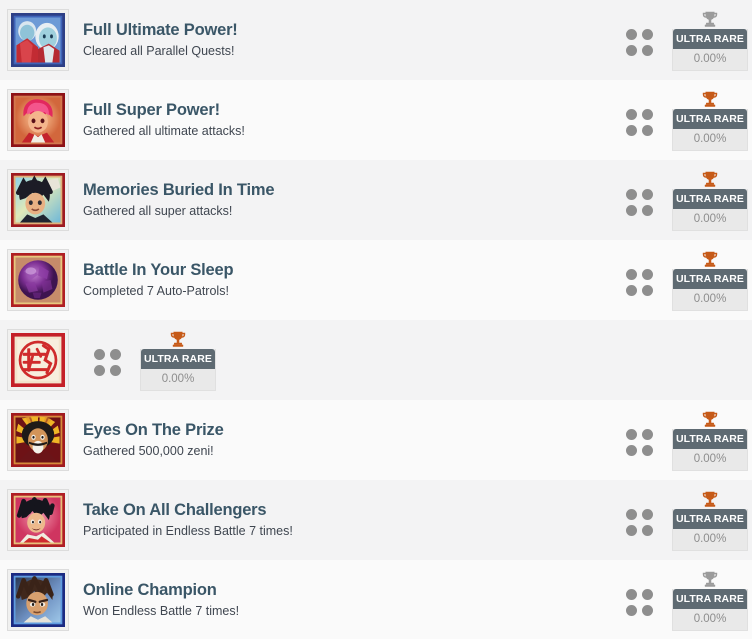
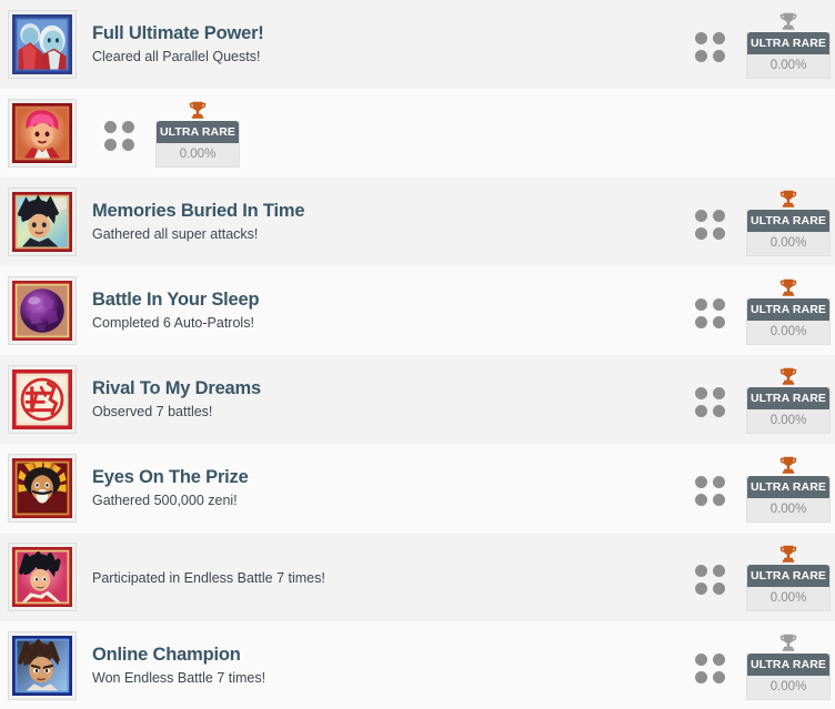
  Full Ultimate Power!
  Cleared all Parallel Quests!
  ULTRA RARE
  0.00%
- Full Super Power!
- Gathered all ultimate attacks!
  ULTRA RARE
  0.00%
  Memories Buried In Time
  Gathered all super attacks!
  ULTRA RARE
  0.00%
  Battle In Your Sleep
- Completed 7 Auto-Patrols!
+ Completed 6 Auto-Patrols!
  ULTRA RARE
  0.00%
+ Rival To My Dreams
+ Observed 7 battles!
  ULTRA RARE
  0.00%
  Eyes On The Prize
  Gathered 500,000 zeni!
  ULTRA RARE
  0.00%
- Take On All Challengers
  Participated in Endless Battle 7 times!
  ULTRA RARE
  0.00%
  Online Champion
  Won Endless Battle 7 times!
  ULTRA RARE
  0.00%
